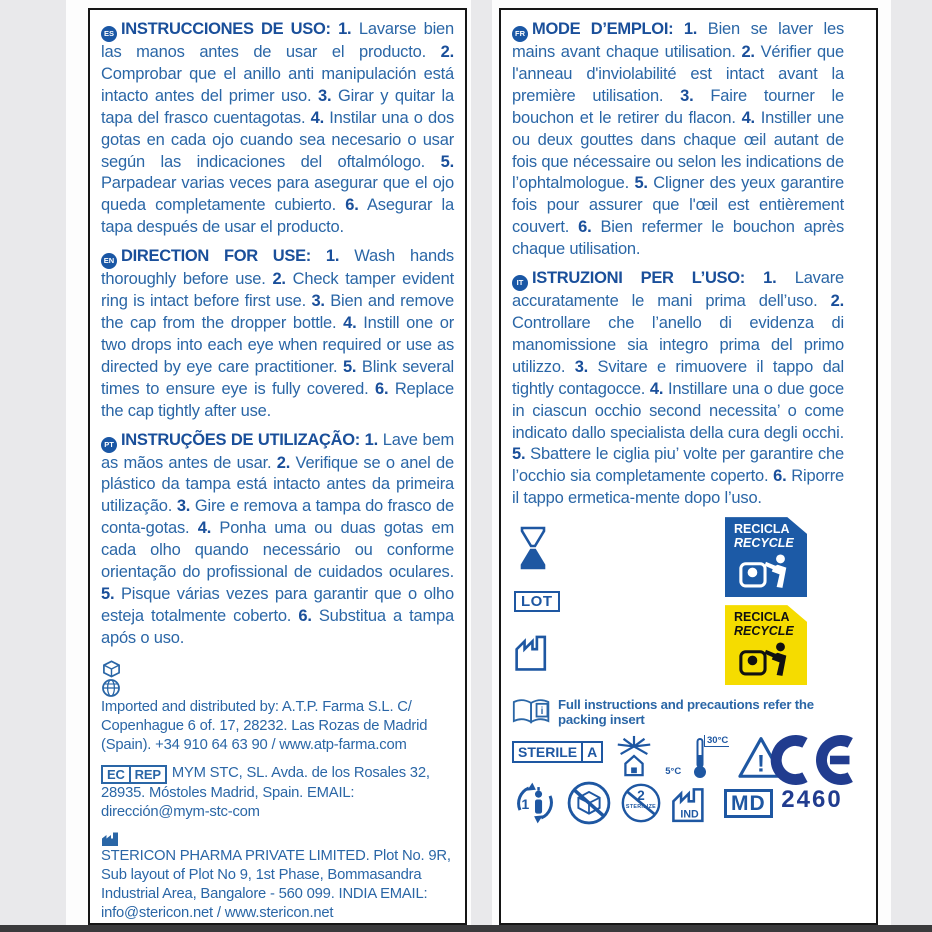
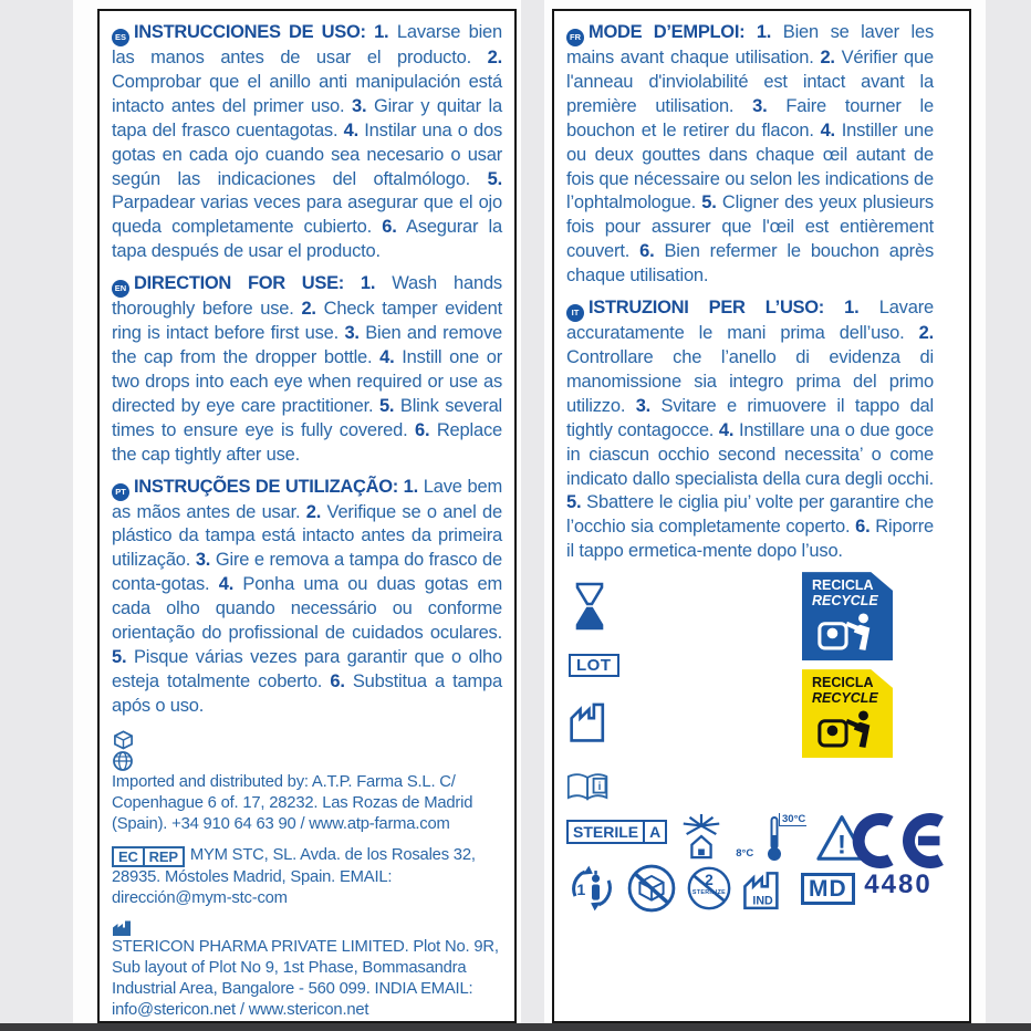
  ESINSTRUCCIONES DE USO: 1. Lavarse bien las manos antes de usar el producto. 2. Comprobar que el anillo anti manipulación está intacto antes del primer uso. 3. Girar y quitar la tapa del frasco cuentagotas. 4. Instilar una o dos gotas en cada ojo cuando sea necesario o usar según las indicaciones del oftalmólogo. 5. Parpadear varias veces para asegurar que el ojo queda completamente cubierto. 6. Asegurar la tapa después de usar el producto.
  ENDIRECTION FOR USE: 1. Wash hands thoroughly before use. 2. Check tamper evident ring is intact before first use. 3. Bien and remove the cap from the dropper bottle. 4. Instill one or two drops into each eye when required or use as directed by eye care practitioner. 5. Blink several times to ensure eye is fully covered. 6. Replace the cap tightly after use.
  PTINSTRUÇÕES DE UTILIZAÇÃO: 1. Lave bem as mãos antes de usar. 2. Verifique se o anel de plástico da tampa está intacto antes da primeira utilização. 3. Gire e remova a tampa do frasco de conta-gotas. 4. Ponha uma ou duas gotas em cada olho quando necessário ou conforme orientação do profissional de cuidados oculares. 5. Pisque várias vezes para garantir que o olho esteja totalmente coberto. 6. Substitua a tampa após o uso.
  Imported and distributed by: A.T.P. Farma S.L. C/ Copenhague 6 of. 17, 28232. Las Rozas de Madrid (Spain). +34 910 64 63 90 / www.atp-farma.com
  EC REP MYM STC, SL. Avda. de los Rosales 32, 28935. Móstoles Madrid, Spain. EMAIL: dirección@mym-stc-com
  STERICON PHARMA PRIVATE LIMITED. Plot No. 9R, Sub layout of Plot No 9, 1st Phase, Bommasandra Industrial Area, Bangalore - 560 099. INDIA EMAIL: info@stericon.net / www.stericon.net
- FRMODE D’EMPLOI: 1. Bien se laver les mains avant chaque utilisation. 2. Vérifier que l'anneau d'inviolabilité est intact avant la première utilisation. 3. Faire tourner le bouchon et le retirer du flacon. 4. Instiller une ou deux gouttes dans chaque œil autant de fois que nécessaire ou selon les indications de l’ophtalmologue. 5. Cligner des yeux garantire fois pour assurer que l'œil est entièrement couvert. 6. Bien refermer le bouchon après chaque utilisation.
+ FRMODE D’EMPLOI: 1. Bien se laver les mains avant chaque utilisation. 2. Vérifier que l'anneau d'inviolabilité est intact avant la première utilisation. 3. Faire tourner le bouchon et le retirer du flacon. 4. Instiller une ou deux gouttes dans chaque œil autant de fois que nécessaire ou selon les indications de l’ophtalmologue. 5. Cligner des yeux plusieurs fois pour assurer que l'œil est entièrement couvert. 6. Bien refermer le bouchon après chaque utilisation.
  ITISTRUZIONI PER L’USO: 1. Lavare accuratamente le mani prima dell’uso. 2. Controllare che l’anello di evidenza di manomissione sia integro prima del primo utilizzo. 3. Svitare e rimuovere il tappo dal tightly contagocce. 4. Instillare una o due goce in ciascun occhio second necessita’ o come indicato dallo specialista della cura degli occhi. 5. Sbattere le ciglia piu’ volte per garantire che l’occhio sia completamente coperto. 6. Riporre il tappo ermetica-mente dopo l’uso.
  LOT
  RECICLA
  RECYCLE
  RECICLA
  RECYCLE
  i
- Full instructions and precautions refer the packing insert
  STERILE
  A
  30°C
- 5°C
+ 8°C
  !
  1
  2
  IND
  MD
- 2460
+ 4480
